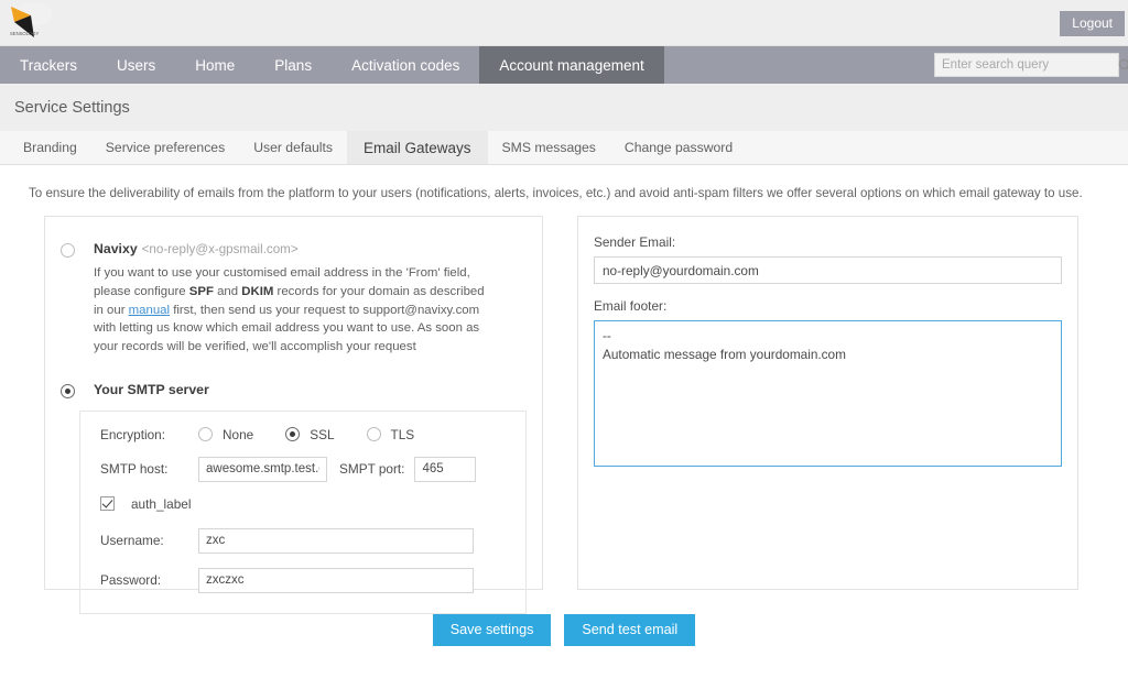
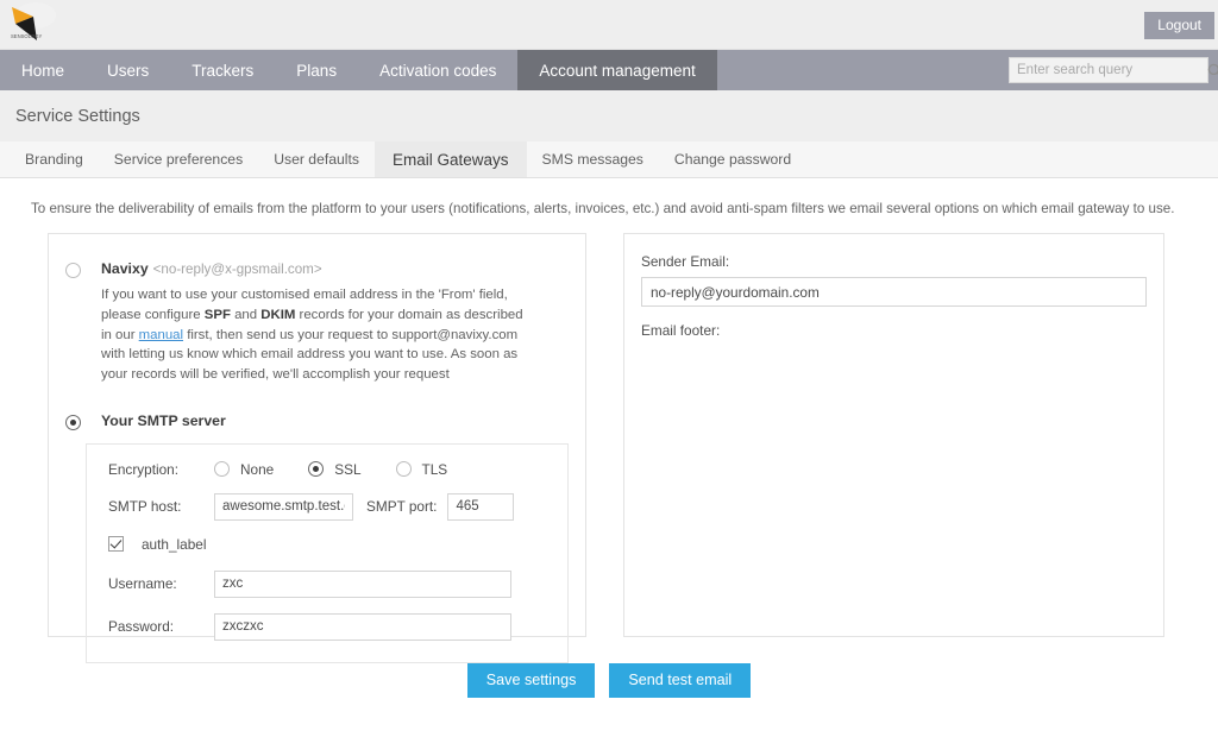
  Logout
- Trackers
+ Home
  Users
- Home
+ Trackers
  Plans
  Activation codes
  Account management
  Enter search query
  Service Settings
  Branding
  Service preferences
  User defaults
  Email Gateways
  SMS messages
  Change password
- To ensure the deliverability of emails from the platform to your users (notifications, alerts, invoices, etc.) and avoid anti-spam filters we offer several options on which email gateway to use.
+ To ensure the deliverability of emails from the platform to your users (notifications, alerts, invoices, etc.) and avoid anti-spam filters we email several options on which email gateway to use.
  Navixy <no-reply@x-gpsmail.com>
  If you want to use your customised email address in the 'From' field, please configure SPF and DKIM records for your domain as described in our manual first, then send us your request to support@navixy.com with letting us know which email address you want to use. As soon as your records will be verified, we'll accomplish your request
  Your SMTP server
  Encryption:
  None
  SSL
  TLS
  SMTP host:
  awesome.smtp.test.
  SMPT port:
  465
  auth_label
  Username:
  zxc
  Password:
  zxczxc
  Sender Email:
  no-reply@yourdomain.com
  Email footer:
- --
- Automatic message from yourdomain.com
  Save settings
  Send test email
